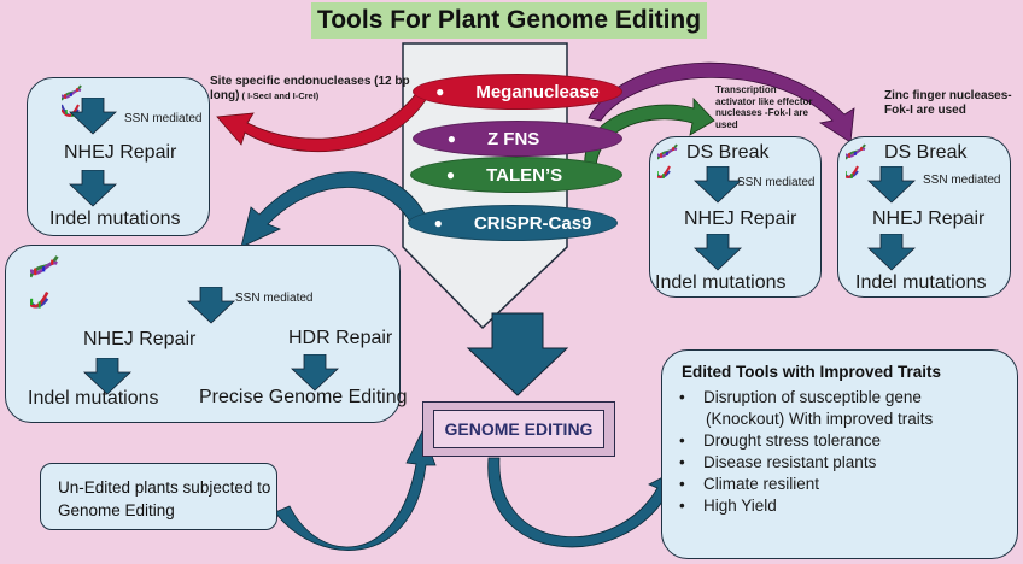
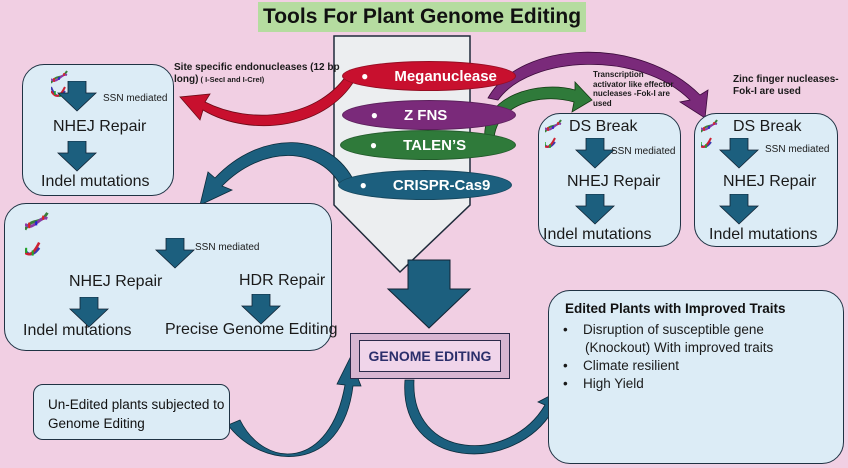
  Tools For Plant Genome Editing
  ●
  Meganuclease
  ●
  Z FNS
  ●
  TALEN’S
  ●
  CRISPR-Cas9
  Site specific endonucleases (12 bp
  long) ( I-SecI and I-CreI)
  Transcription
  activator like effector
  nucleases -Fok-I are
  used
  Zinc finger nucleases-
  Fok-I are used
  SSN mediated
  NHEJ Repair
  Indel mutations
  DS Break
  SSN mediated
  NHEJ Repair
  Indel mutations
  DS Break
  SSN mediated
  NHEJ Repair
  Indel mutations
  SSN mediated
  NHEJ Repair
  HDR Repair
  Indel mutations
  Precise Genome Editing
  GENOME EDITING
  Un-Edited plants subjected to
  Genome Editing
- Edited Tools with Improved Traits
+ Edited Plants with Improved Traits
  Disruption of susceptible gene
  (Knockout) With improved traits
- Drought stress tolerance
- Disease resistant plants
  Climate resilient
  High Yield
